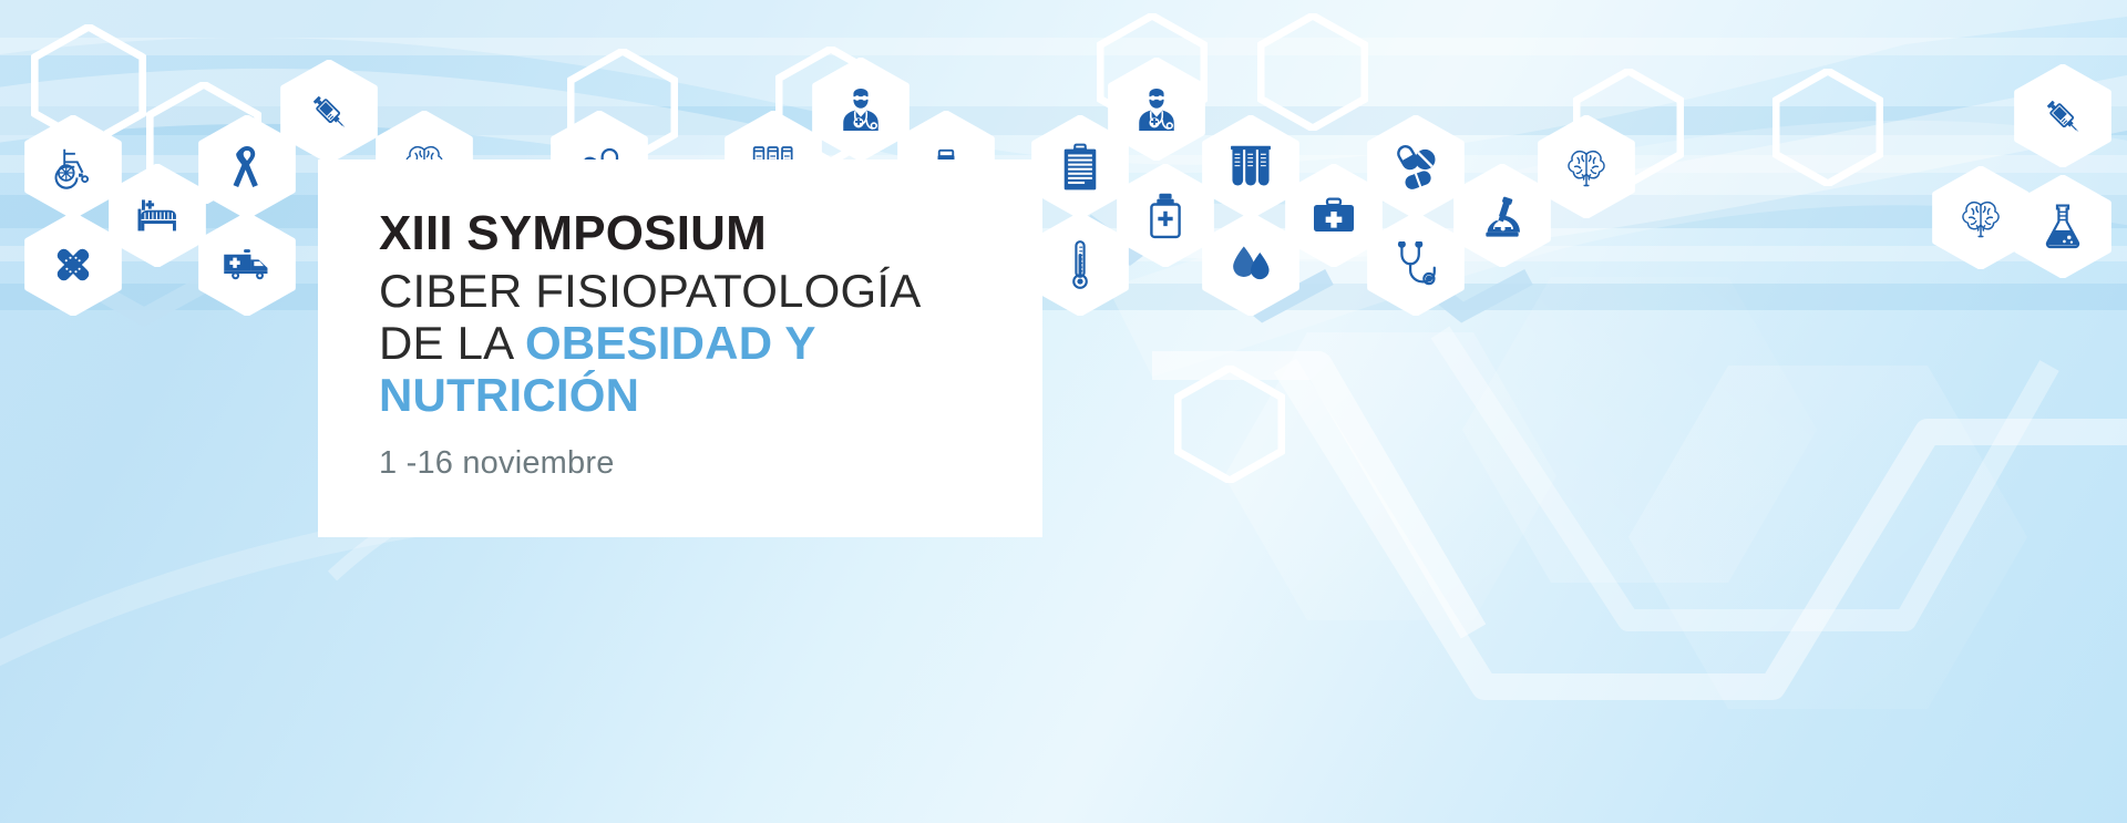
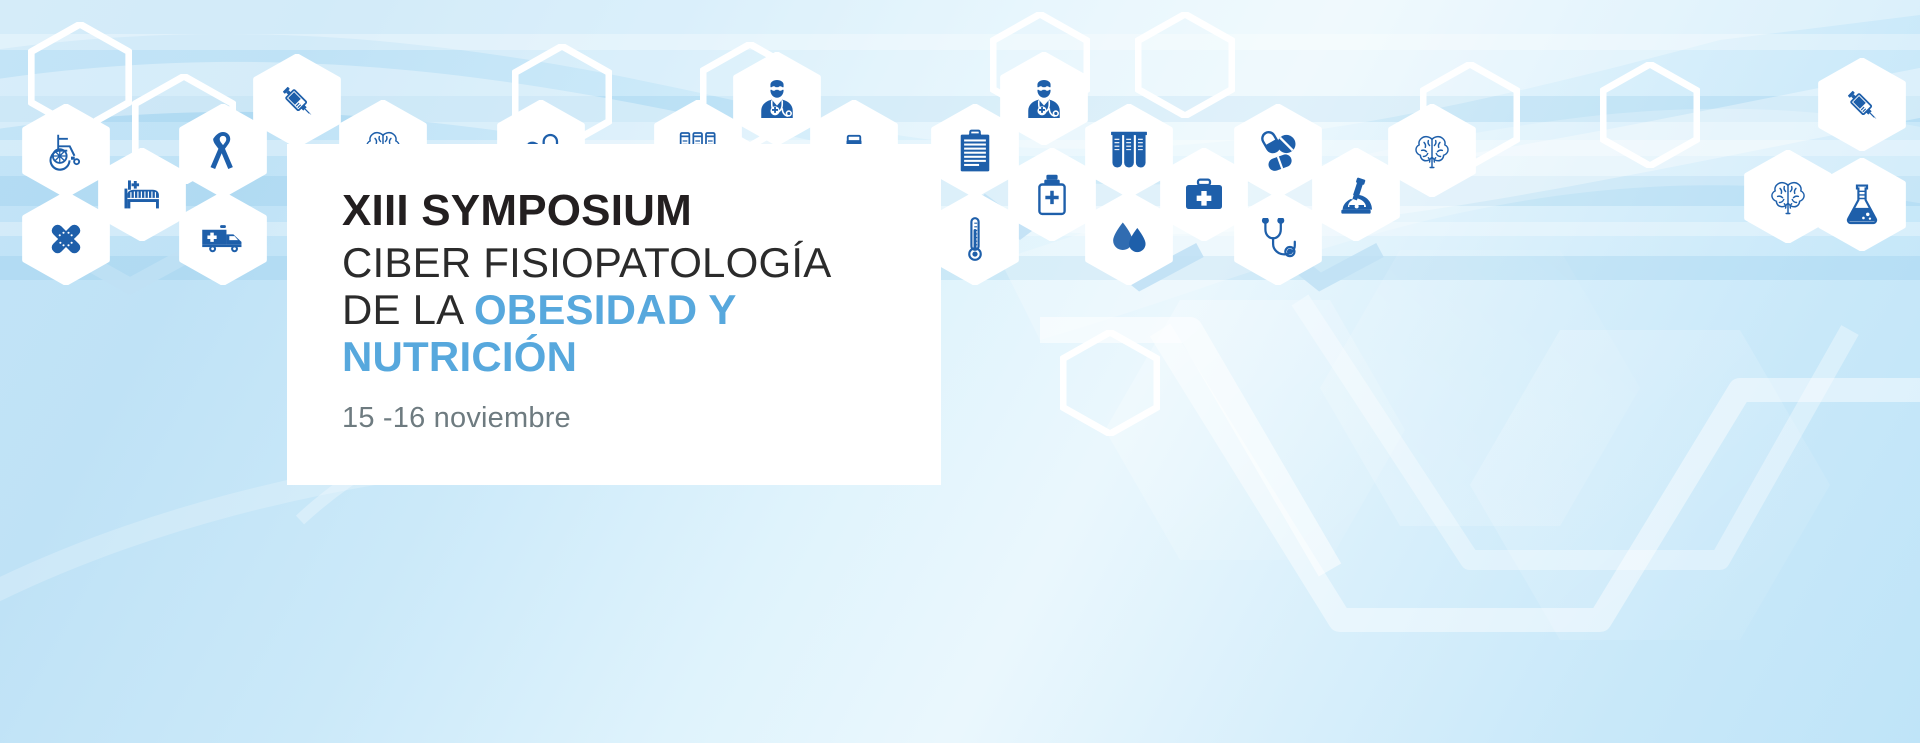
  XIII SYMPOSIUM
  CIBER FISIOPATOLOGÍA
  DE LA OBESIDAD Y
  NUTRICIÓN
- 1 -16 noviembre
+ 15 -16 noviembre
